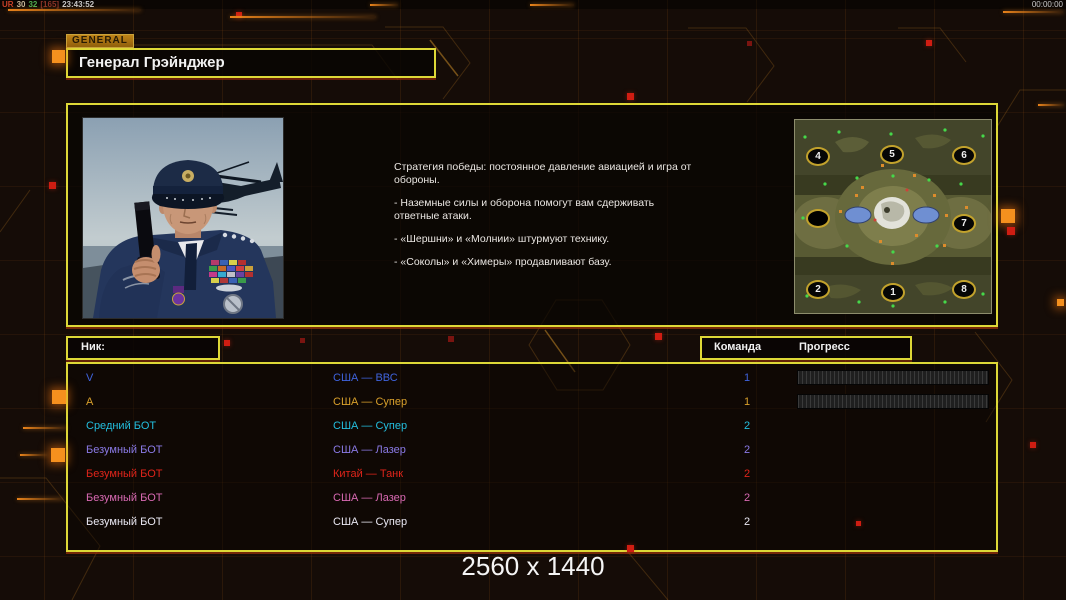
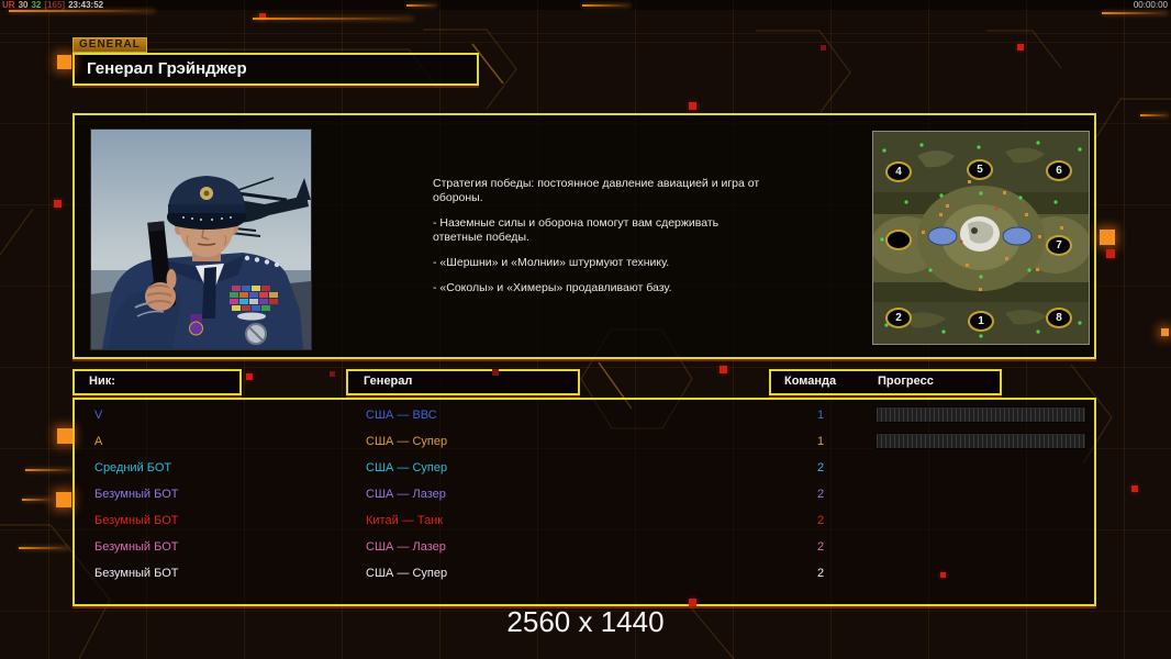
  UR 30 32 [165] 23:43:52
  00:00:00
  GENERAL
  Генерал Грэйнджер
  Стратегия победы: постоянное давление авиацией и игра от обороны.
- - Наземные силы и оборона помогут вам сдерживать ответные атаки.
+ - Наземные силы и оборона помогут вам сдерживать ответные победы.
  - «Шершни» и «Молнии» штурмуют технику.
  - «Соколы» и «Химеры» продавливают базу.
  4
  5
  6
  7
  2
  1
  8
  Ник:
+ Генерал
  Команда
  Прогресс
  V
  США — ВВС
  1
  A
  США — Супер
  1
  Средний БОТ
  США — Супер
  2
  Безумный БОТ
  США — Лазер
  2
  Безумный БОТ
  Китай — Танк
  2
  Безумный БОТ
  США — Лазер
  2
  Безумный БОТ
  США — Супер
  2
  2560 x 1440
